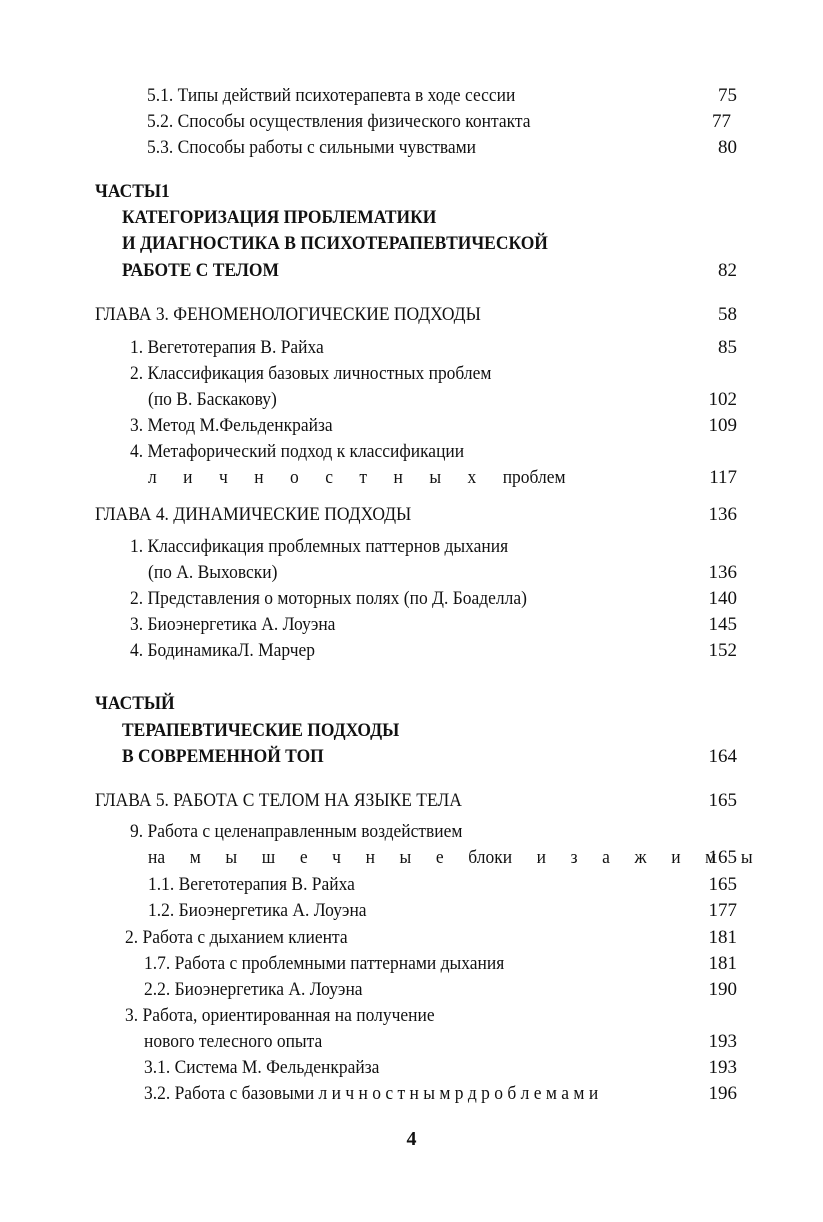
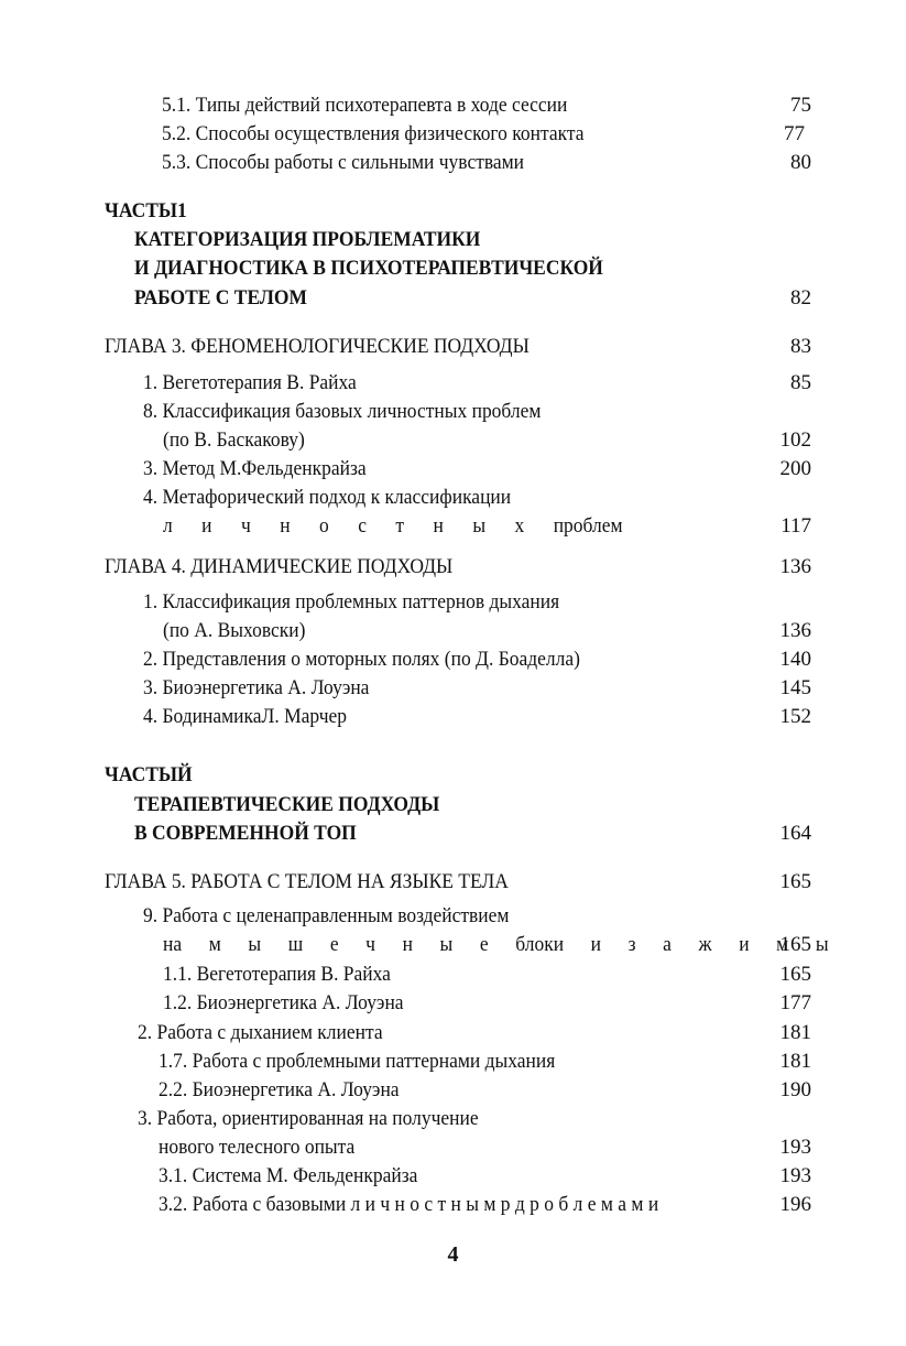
  5.1. Типы действий психотерапевта в ходе сессии
  75
  5.2. Способы осуществления физического контакта
  77
  5.3. Способы работы с сильными чувствами
  80
  ЧАСТЫ1
  КАТЕГОРИЗАЦИЯ ПРОБЛЕМАТИКИ
  И ДИАГНОСТИКА В ПСИХОТЕРАПЕВТИЧЕСКОЙ
  РАБОТЕ С ТЕЛОМ
  82
  ГЛАВА 3. ФЕНОМЕНОЛОГИЧЕСКИЕ ПОДХОДЫ
- 58
+ 83
  1. Вегетотерапия В. Райха
  85
- 2. Классификация базовых личностных проблем
+ 8. Классификация базовых личностных проблем
  (по В. Баскакову)
  102
  3. Метод М.Фельденкрайза
- 109
+ 200
  4. Метафорический подход к классификации
  л и ч н о с т н ы х проблем
  117
  ГЛАВА 4. ДИНАМИЧЕСКИЕ ПОДХОДЫ
  136
  1. Классификация проблемных паттернов дыхания
  (по А. Выховски)
  136
  2. Представления о моторных полях (по Д. Боаделла)
  140
  3. Биоэнергетика А. Лоуэна
  145
  4. БодинамикаЛ. Марчер
  152
  ЧАСТЫЙ
  ТЕРАПЕВТИЧЕСКИЕ ПОДХОДЫ
  В СОВРЕМЕННОЙ ТОП
  164
  ГЛАВА 5. РАБОТА С ТЕЛОМ НА ЯЗЫКЕ ТЕЛА
  165
  9. Работа с целенаправленным воздействием
  на м ы ш е ч н ы е блоки и з а ж и м ы
  165
  1.1. Вегетотерапия В. Райха
  165
  1.2. Биоэнергетика А. Лоуэна
  177
  2. Работа с дыханием клиента
  181
  1.7. Работа с проблемными паттернами дыхания
  181
  2.2. Биоэнергетика А. Лоуэна
  190
  3. Работа, ориентированная на получение
  нового телесного опыта
  193
  3.1. Система М. Фельденкрайза
  193
  3.2. Работа с базовыми л и ч н о с т н ы м р д р о б л е м а м и
  196
  4
